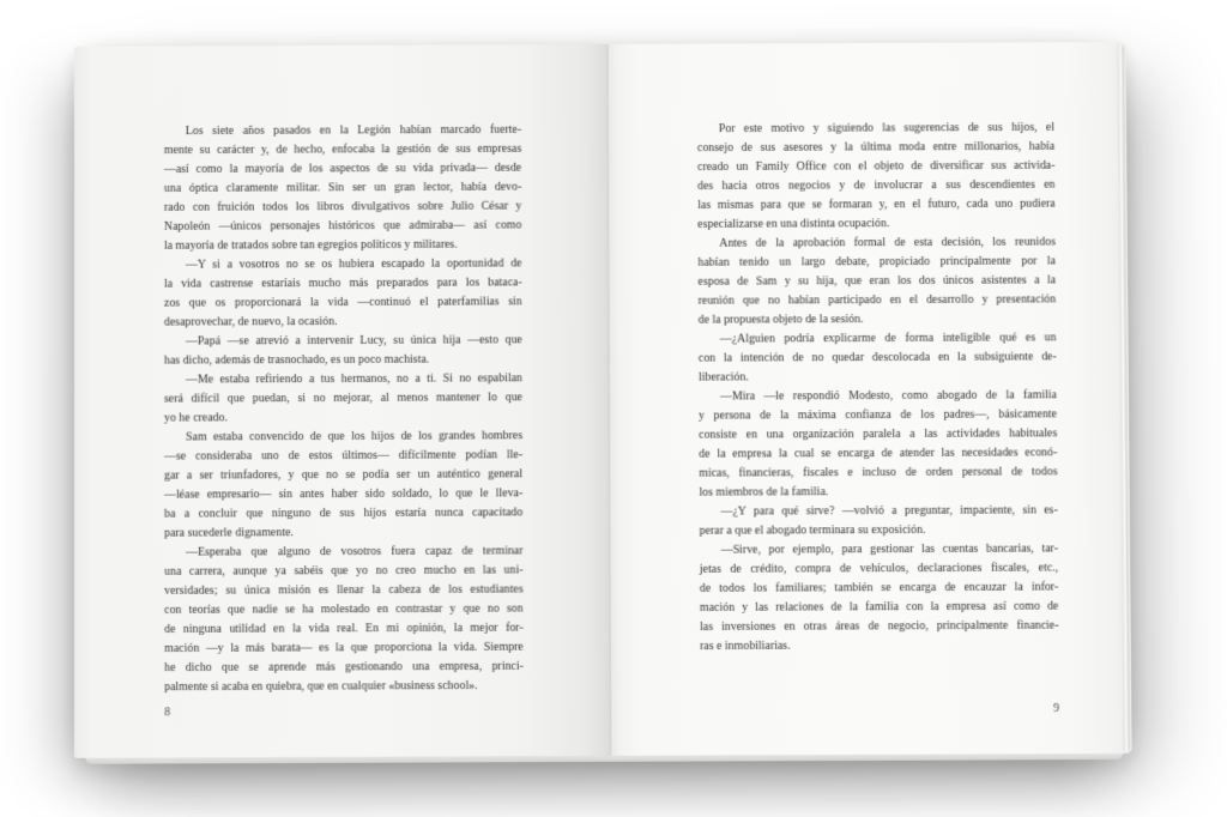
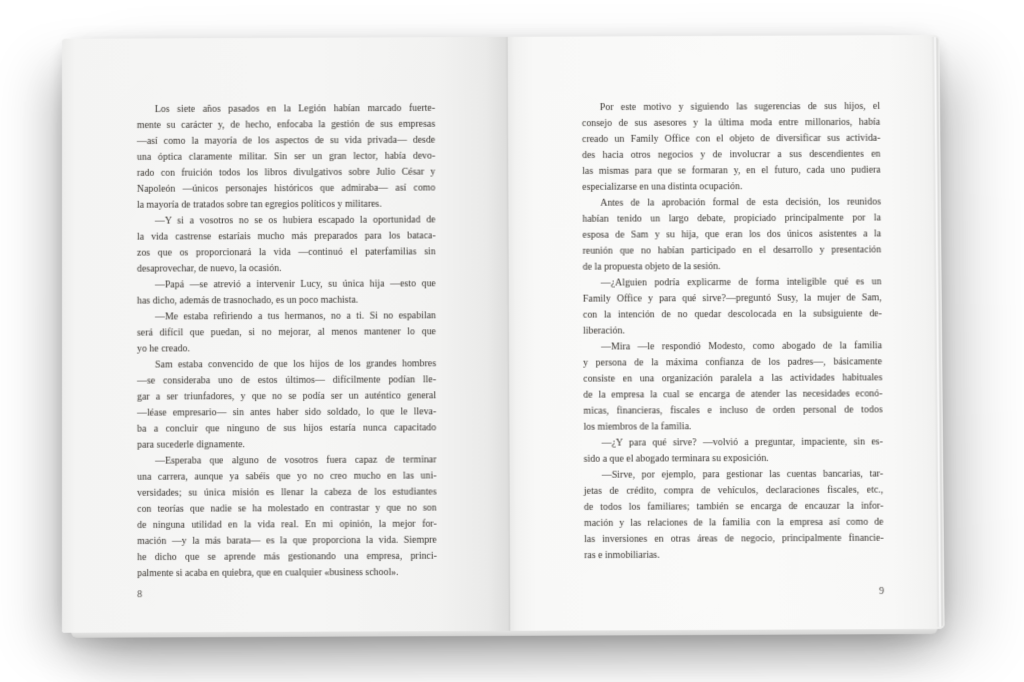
  Los siete años pasados en la Legión habían marcado fuerte-
  mente su carácter y, de hecho, enfocaba la gestión de sus empresas
  —así como la mayoría de los aspectos de su vida privada— desde
  una óptica claramente militar. Sin ser un gran lector, había devo-
  rado con fruición todos los libros divulgativos sobre Julio César y
  Napoleón —únicos personajes históricos que admiraba— así como
  la mayoría de tratados sobre tan egregios políticos y militares.
  —Y si a vosotros no se os hubiera escapado la oportunidad de
  la vida castrense estaríais mucho más preparados para los bataca-
  zos que os proporcionará la vida —continuó el paterfamilias sin
  desaprovechar, de nuevo, la ocasión.
  —Papá —se atrevió a intervenir Lucy, su única hija —esto que
  has dicho, además de trasnochado, es un poco machista.
  —Me estaba refiriendo a tus hermanos, no a ti. Si no espabilan
  será difícil que puedan, si no mejorar, al menos mantener lo que
  yo he creado.
  Sam estaba convencido de que los hijos de los grandes hombres
  —se consideraba uno de estos últimos— difícilmente podían lle-
  gar a ser triunfadores, y que no se podía ser un auténtico general
  —léase empresario— sin antes haber sido soldado, lo que le lleva-
  ba a concluir que ninguno de sus hijos estaría nunca capacitado
  para sucederle dignamente.
  —Esperaba que alguno de vosotros fuera capaz de terminar
  una carrera, aunque ya sabéis que yo no creo mucho en las uni-
  versidades; su única misión es llenar la cabeza de los estudiantes
  con teorías que nadie se ha molestado en contrastar y que no son
  de ninguna utilidad en la vida real. En mi opinión, la mejor for-
  mación —y la más barata— es la que proporciona la vida. Siempre
  he dicho que se aprende más gestionando una empresa, princi-
  palmente si acaba en quiebra, que en cualquier «business school».
  8
  Por este motivo y siguiendo las sugerencias de sus hijos, el
  consejo de sus asesores y la última moda entre millonarios, había
  creado un Family Office con el objeto de diversificar sus activida-
  des hacia otros negocios y de involucrar a sus descendientes en
  las mismas para que se formaran y, en el futuro, cada uno pudiera
  especializarse en una distinta ocupación.
  Antes de la aprobación formal de esta decisión, los reunidos
  habían tenido un largo debate, propiciado principalmente por la
  esposa de Sam y su hija, que eran los dos únicos asistentes a la
  reunión que no habían participado en el desarrollo y presentación
  de la propuesta objeto de la sesión.
  —¿Alguien podría explicarme de forma inteligible qué es un
+ Family Office y para qué sirve?—preguntó Susy, la mujer de Sam,
  con la intención de no quedar descolocada en la subsiguiente de-
  liberación.
  —Mira —le respondió Modesto, como abogado de la familia
  y persona de la máxima confianza de los padres—, básicamente
  consiste en una organización paralela a las actividades habituales
  de la empresa la cual se encarga de atender las necesidades econó-
  micas, financieras, fiscales e incluso de orden personal de todos
  los miembros de la familia.
  —¿Y para qué sirve? —volvió a preguntar, impaciente, sin es-
- perar a que el abogado terminara su exposición.
+ sido a que el abogado terminara su exposición.
  —Sirve, por ejemplo, para gestionar las cuentas bancarias, tar-
  jetas de crédito, compra de vehículos, declaraciones fiscales, etc.,
  de todos los familiares; también se encarga de encauzar la infor-
  mación y las relaciones de la familia con la empresa así como de
  las inversiones en otras áreas de negocio, principalmente financie-
  ras e inmobiliarias.
  9
